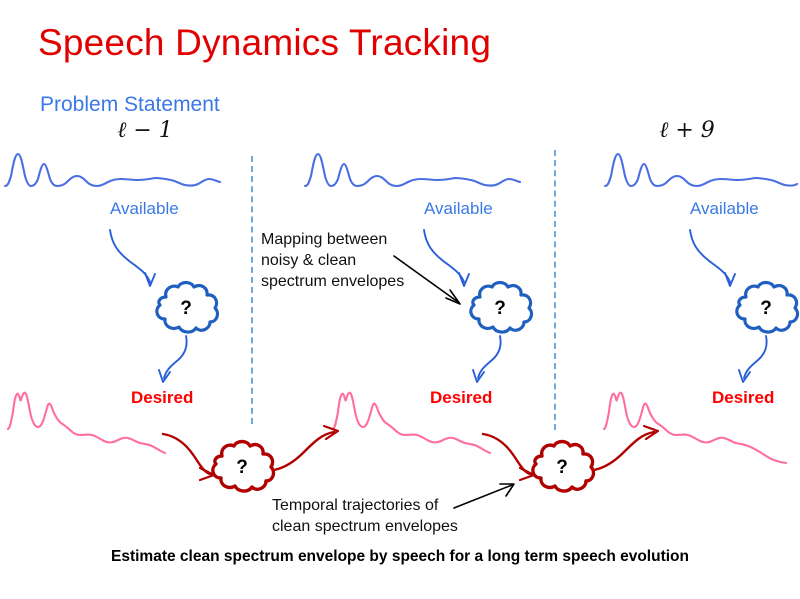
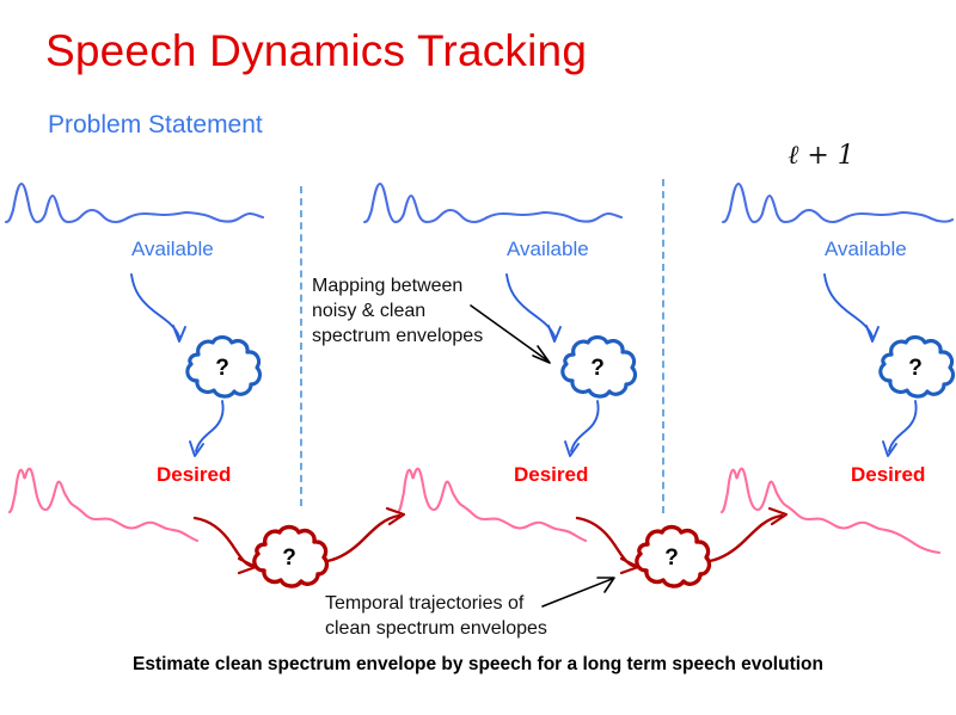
  Speech Dynamics Tracking
  Problem Statement
- ℓ − 1
- ℓ + 9
+ ℓ + 1
  Available
  ?
  Desired
  Available
  ?
  Desired
  Available
  ?
  Desired
  Mapping between
  noisy & clean
  spectrum envelopes
  ?
  ?
  Temporal trajectories of
  clean spectrum envelopes
  Estimate clean spectrum envelope by speech for a long term speech evolution
